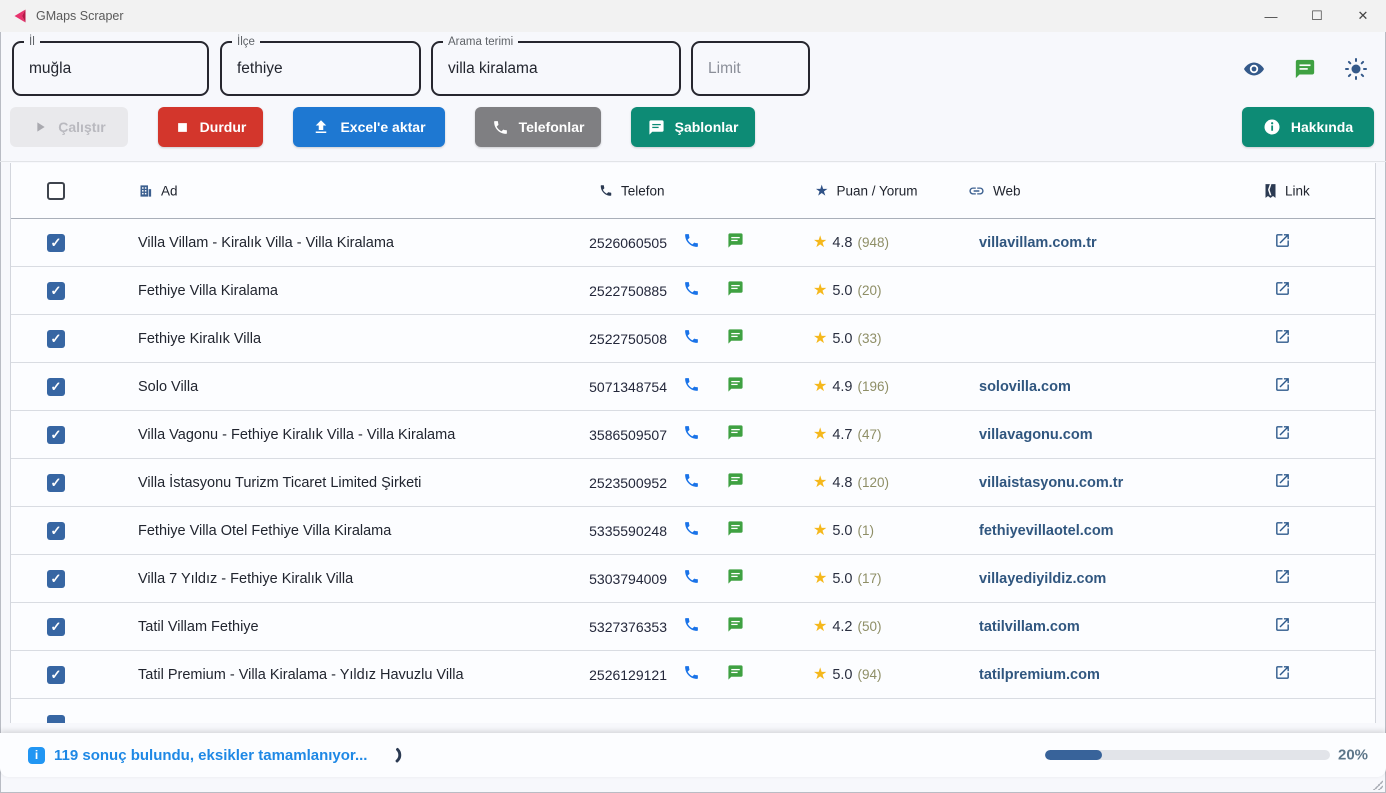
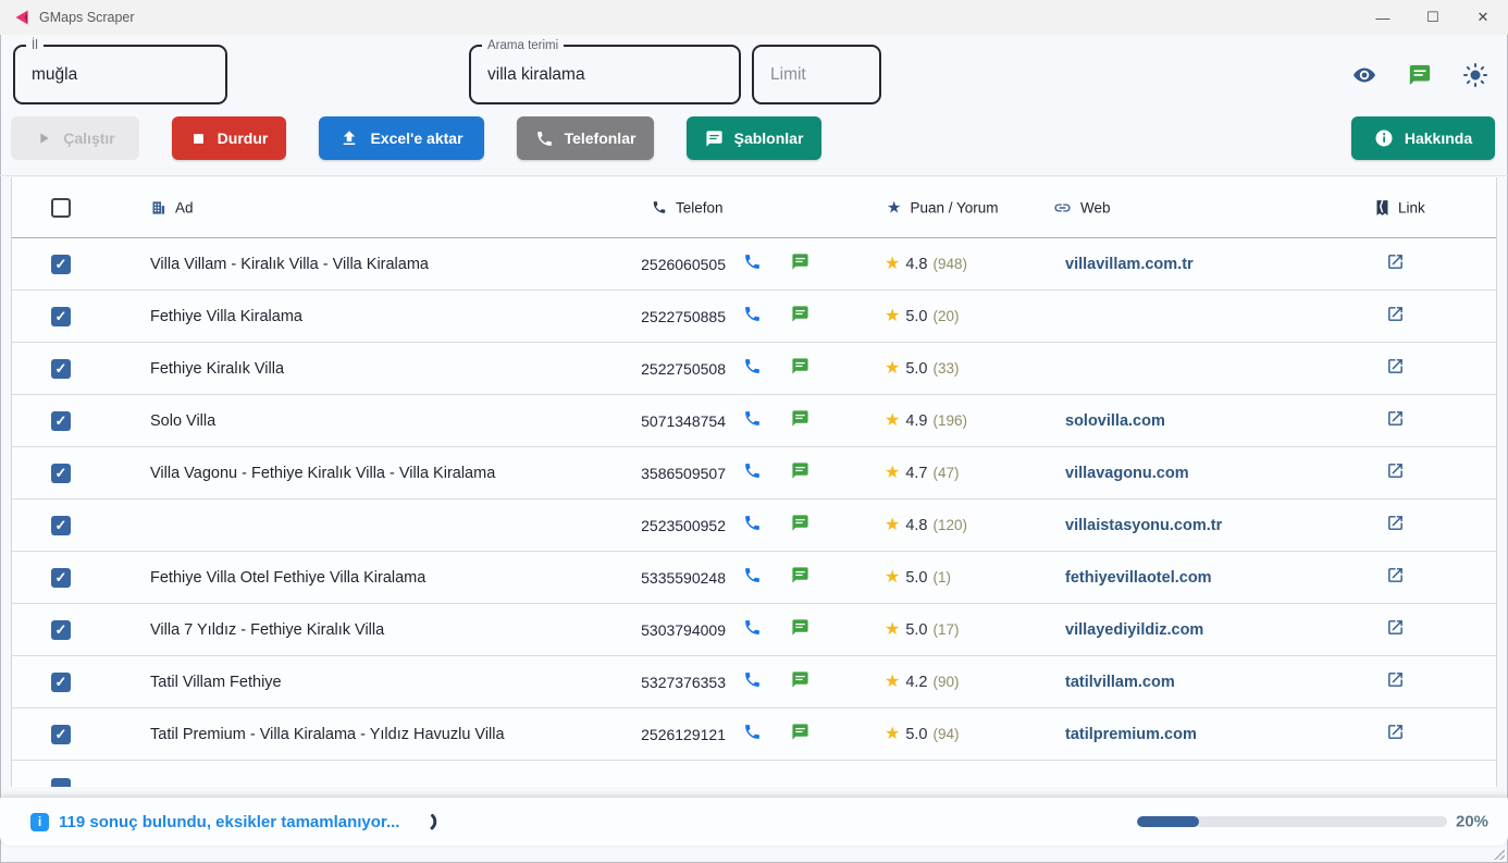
  GMaps Scraper
  —
  ☐
  ✕
  İl
  muğla
- İlçe
- fethiye
  Arama terimi
  villa kiralama
  Limit
  Çalıştır
  Durdur
  Excel'e aktar
  Telefonlar
  Şablonlar
  Hakkında
  Ad
  Telefon
  ★
  Puan / Yorum
  Web
  Link
  ✓
  Villa Villam - Kiralık Villa - Villa Kiralama
  2526060505
  ★
  4.8
  (948)
  villavillam.com.tr
  ✓
  Fethiye Villa Kiralama
  2522750885
  ★
  5.0
  (20)
  ✓
  Fethiye Kiralık Villa
  2522750508
  ★
  5.0
  (33)
  ✓
  Solo Villa
  5071348754
  ★
  4.9
  (196)
  solovilla.com
  ✓
  Villa Vagonu - Fethiye Kiralık Villa - Villa Kiralama
  3586509507
  ★
  4.7
  (47)
  villavagonu.com
  ✓
- Villa İstasyonu Turizm Ticaret Limited Şirketi
  2523500952
  ★
  4.8
  (120)
  villaistasyonu.com.tr
  ✓
  Fethiye Villa Otel Fethiye Villa Kiralama
  5335590248
  ★
  5.0
  (1)
  fethiyevillaotel.com
  ✓
  Villa 7 Yıldız - Fethiye Kiralık Villa
  5303794009
  ★
  5.0
  (17)
  villayediyildiz.com
  ✓
  Tatil Villam Fethiye
  5327376353
  ★
  4.2
- (50)
+ (90)
  tatilvillam.com
  ✓
  Tatil Premium - Villa Kiralama - Yıldız Havuzlu Villa
  2526129121
  ★
  5.0
  (94)
  tatilpremium.com
  i
  119 sonuç bulundu, eksikler tamamlanıyor...
  20%
